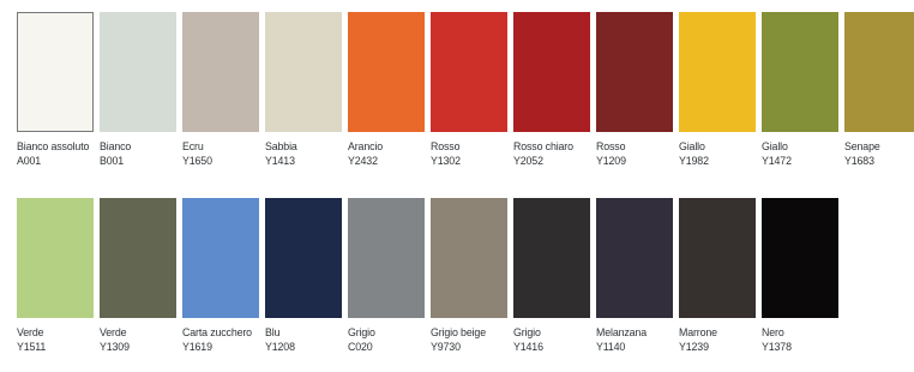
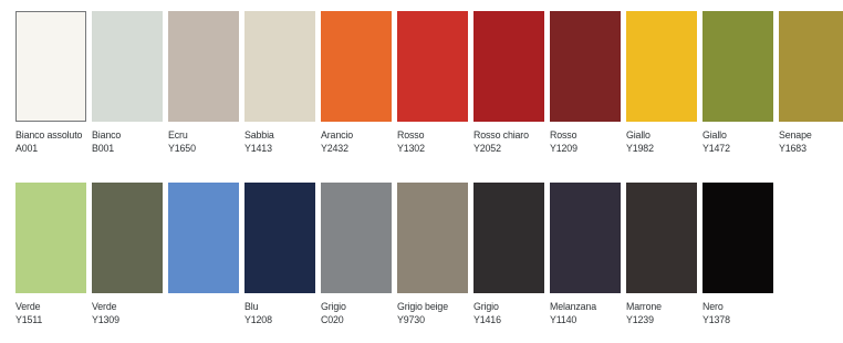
  Bianco assoluto
  A001
  Bianco
  B001
  Ecru
  Y1650
  Sabbia
  Y1413
  Arancio
  Y2432
  Rosso
  Y1302
  Rosso chiaro
  Y2052
  Rosso
  Y1209
  Giallo
  Y1982
  Giallo
  Y1472
  Senape
  Y1683
  Verde
  Y1511
  Verde
  Y1309
- Carta zucchero
- Y1619
  Blu
  Y1208
  Grigio
  C020
  Grigio beige
  Y9730
  Grigio
  Y1416
  Melanzana
  Y1140
  Marrone
  Y1239
  Nero
  Y1378
